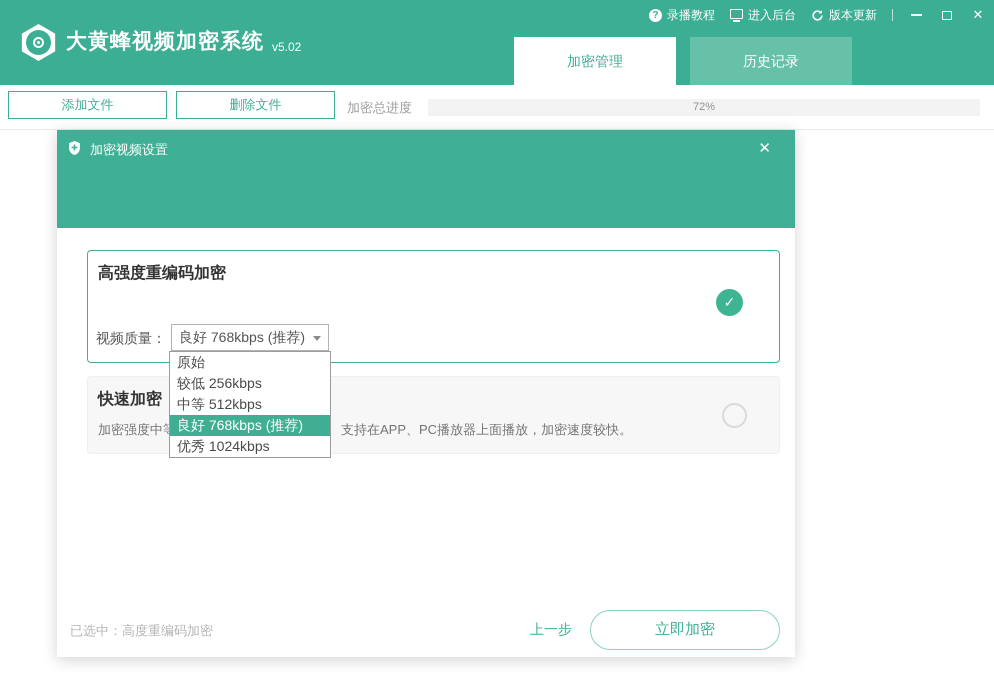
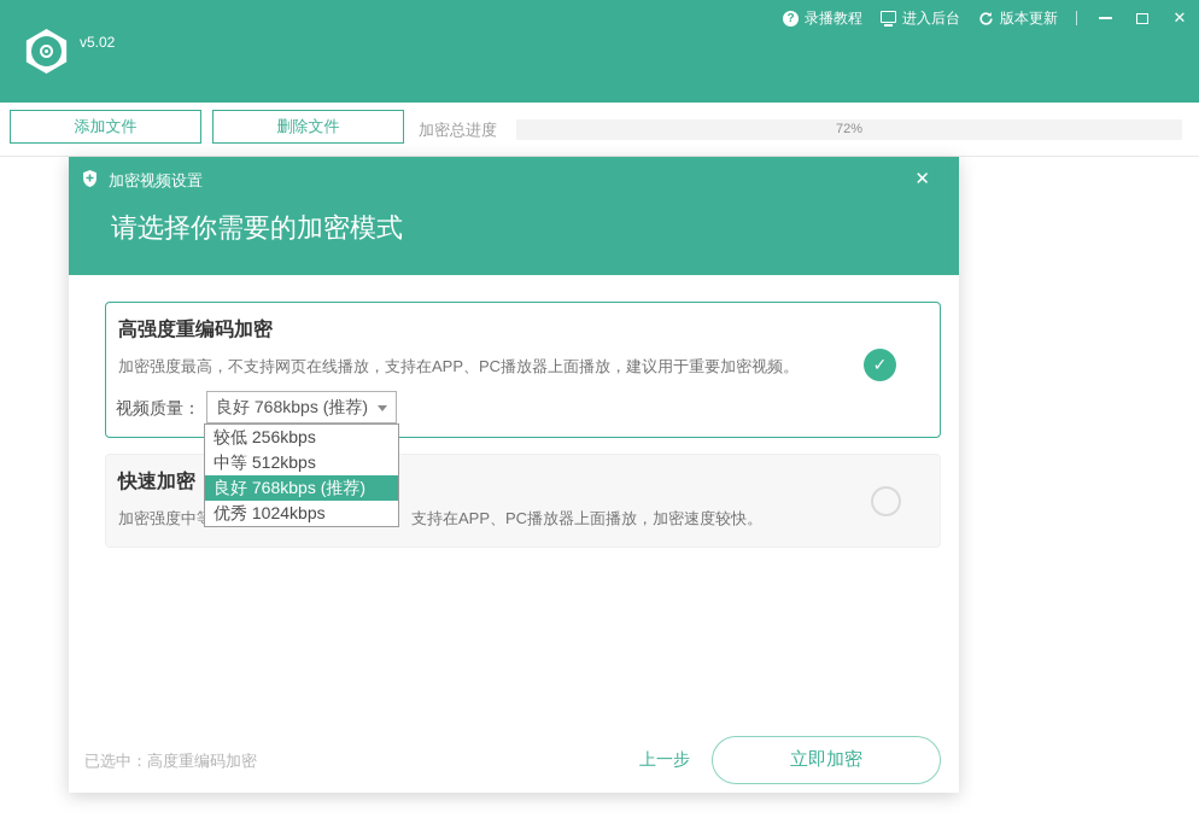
- 大黄蜂视频加密系统
  v5.02
  ?
  录播教程
  进入后台
  版本更新
  ✕
- 加密管理
- 历史记录
  添加文件
  删除文件
  加密总进度
  72%
  加密视频设置
  ✕
+ 请选择你需要的加密模式
  高强度重编码加密
+ 加密强度最高，不支持网页在线播放，支持在APP、PC播放器上面播放，建议用于重要加密视频。
  ✓
  视频质量：
  良好 768kbps (推荐)
  快速加密
  加密强度中
  支持在APP、PC播放器上面播放，加密速度较快。
- 原始
  较低 256kbps
  中等 512kbps
  良好 768kbps (推荐)
  优秀 1024kbps
  已选中：高度重编码加密
  上一步
  立即加密
